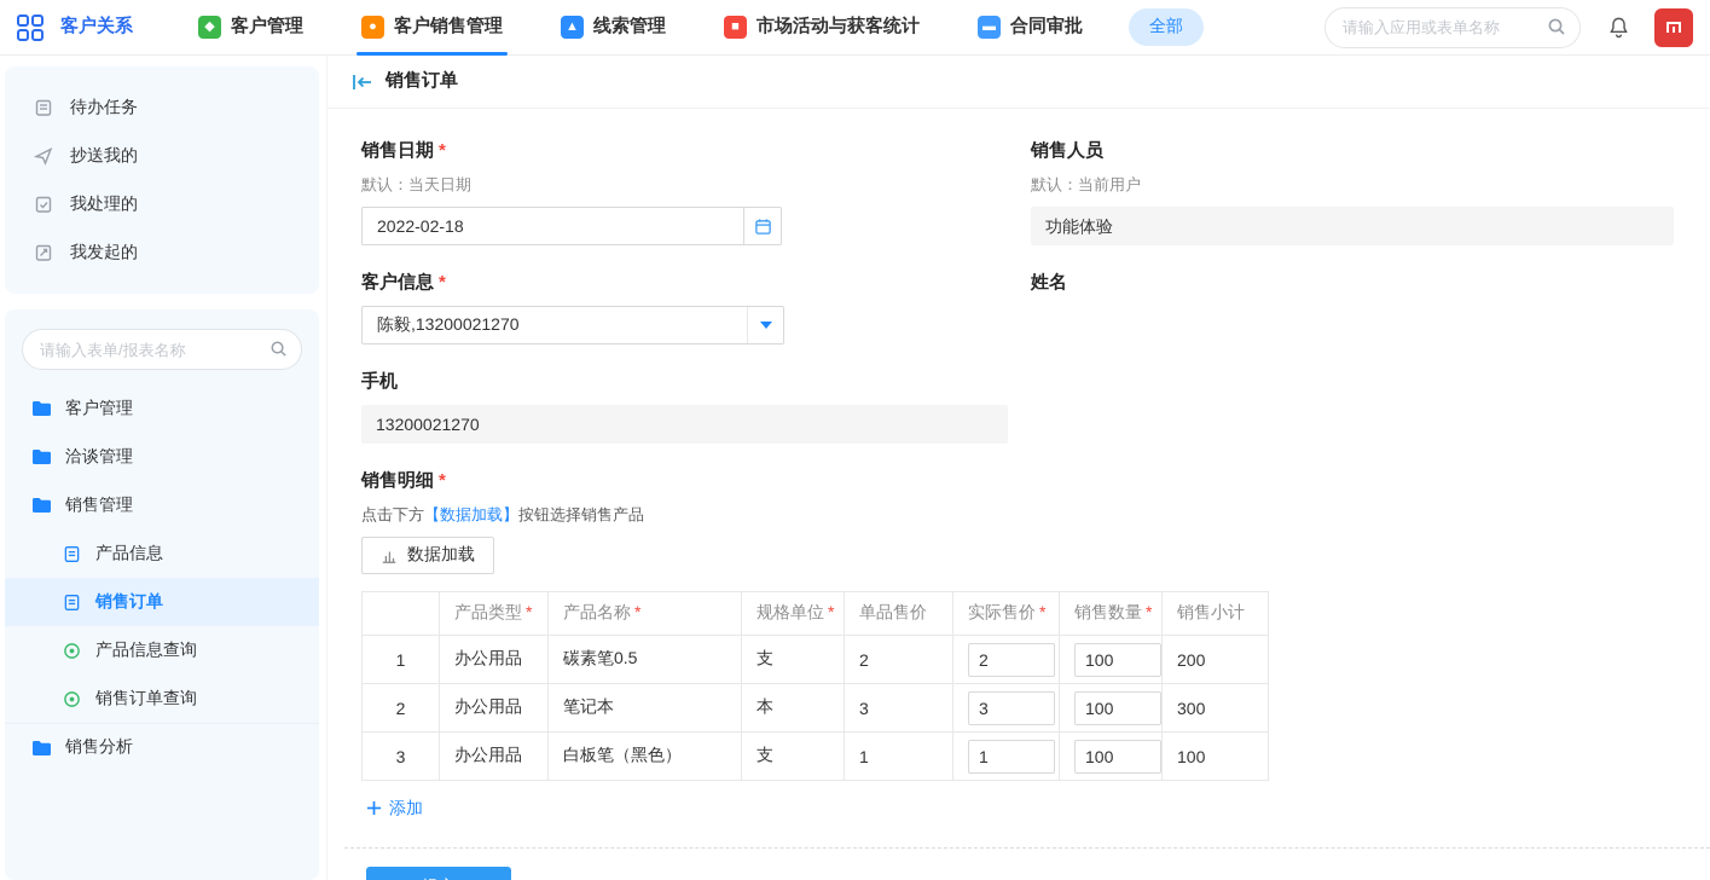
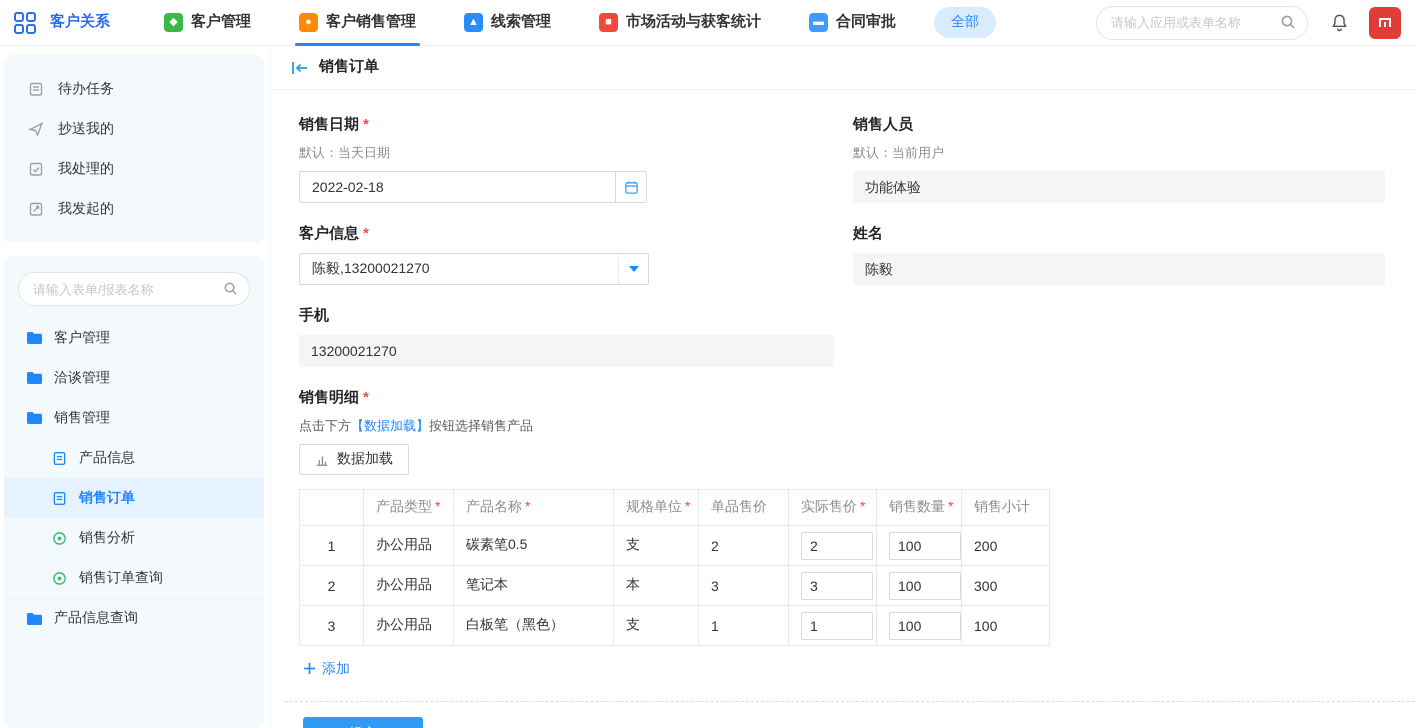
  客户关系
  ◆
  客户管理
  ●
  客户销售管理
  ▲
  线索管理
  ■
  市场活动与获客统计
  ▬
  合同审批
  全部
  请输入应用或表单名称
  待办任务
  抄送我的
  我处理的
  我发起的
  请输入表单/报表名称
  客户管理
  洽谈管理
  销售管理
  产品信息
  销售订单
- 产品信息查询
+ 销售分析
  销售订单查询
- 销售分析
+ 产品信息查询
  销售订单
  销售日期 *
  默认：当天日期
  2022-02-18
  销售人员
  默认：当前用户
  功能体验
  客户信息 *
  陈毅,13200021270
  姓名
+ 陈毅
  手机
  13200021270
  销售明细 *
  点击下方【数据加载】按钮选择销售产品
  数据加载
  	产品类型 *	产品名称 *	规格单位 *	单品售价	实际售价 *	销售数量 *	销售小计
  1	办公用品	碳素笔0.5	支	2	2	100	200
  2	办公用品	笔记本	本	3	3	100	300
  3	办公用品	白板笔（黑色）	支	1	1	100	100
  添加
